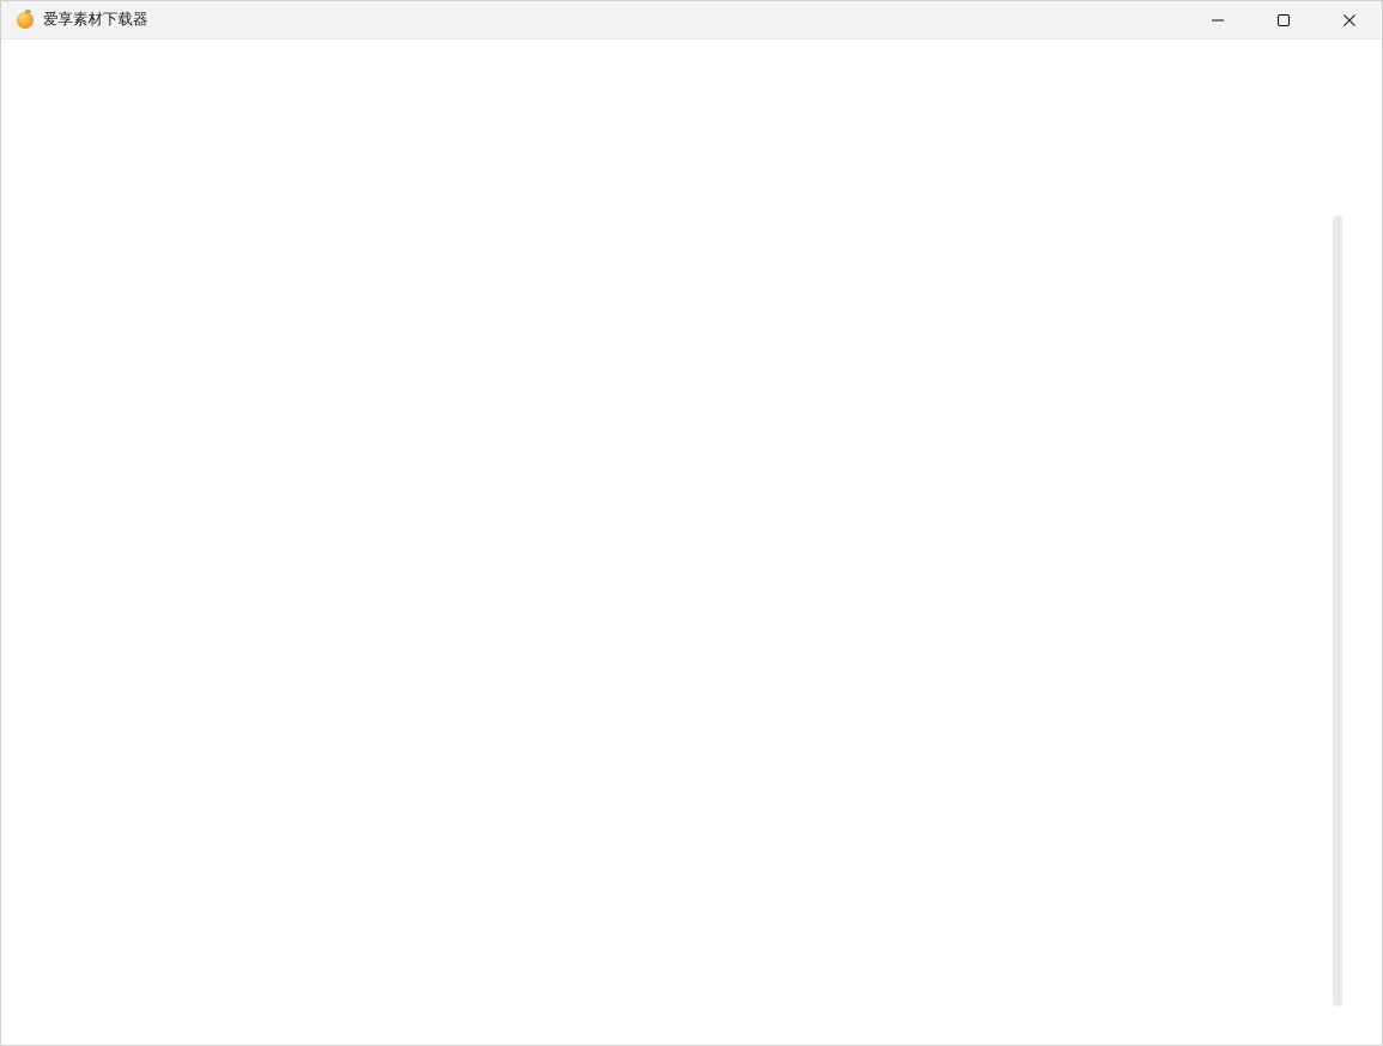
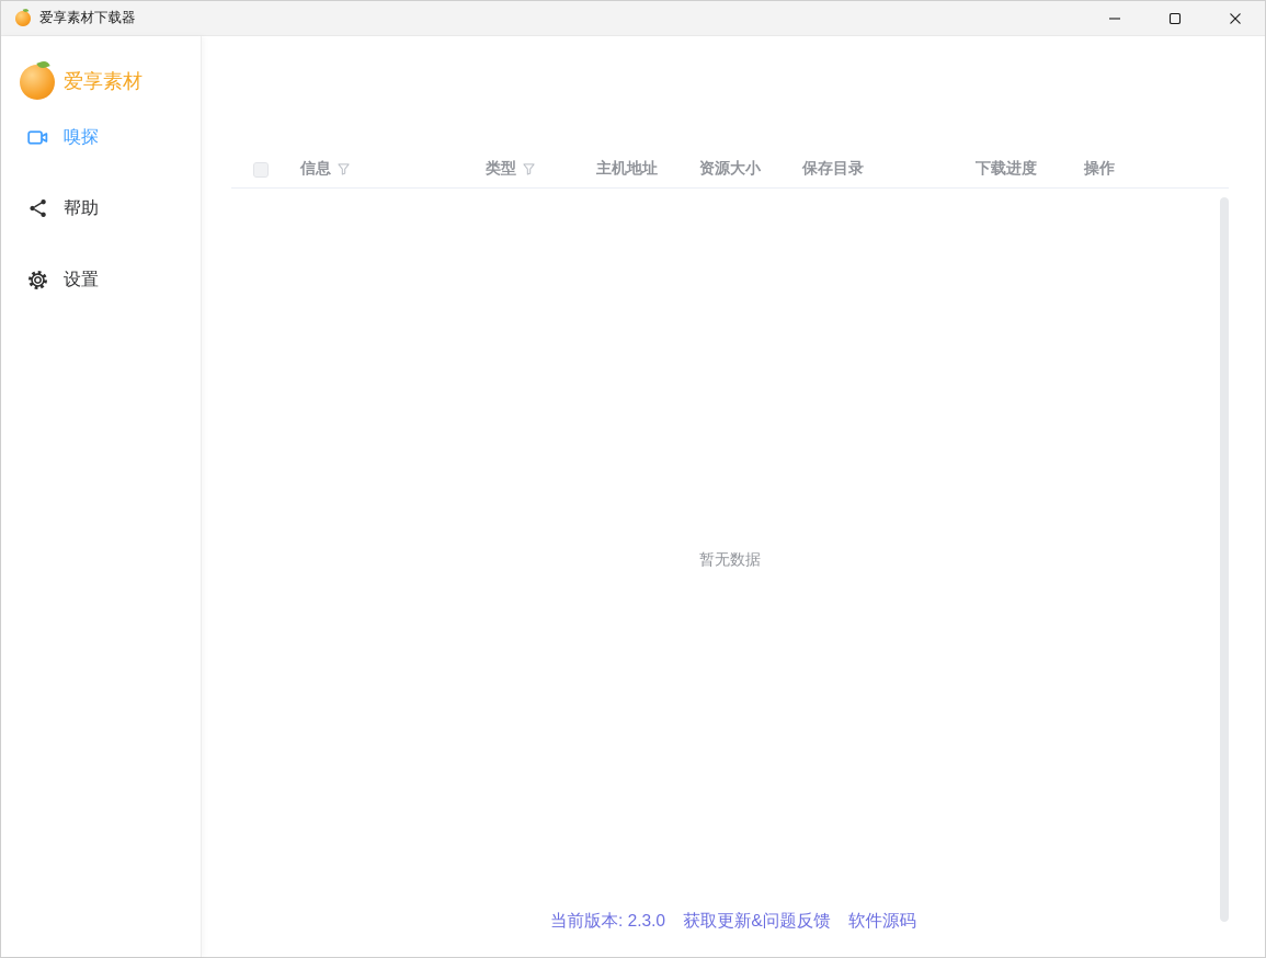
  爱享素材下载器
+ 爱享素材
+ 嗅探
+ 帮助
+ 设置
+ 信息
+ 类型
+ 主机地址
+ 资源大小
+ 保存目录
+ 下载进度
+ 操作
+ 暂无数据
+ 当前版本: 2.3.0 获取更新&问题反馈 软件源码
